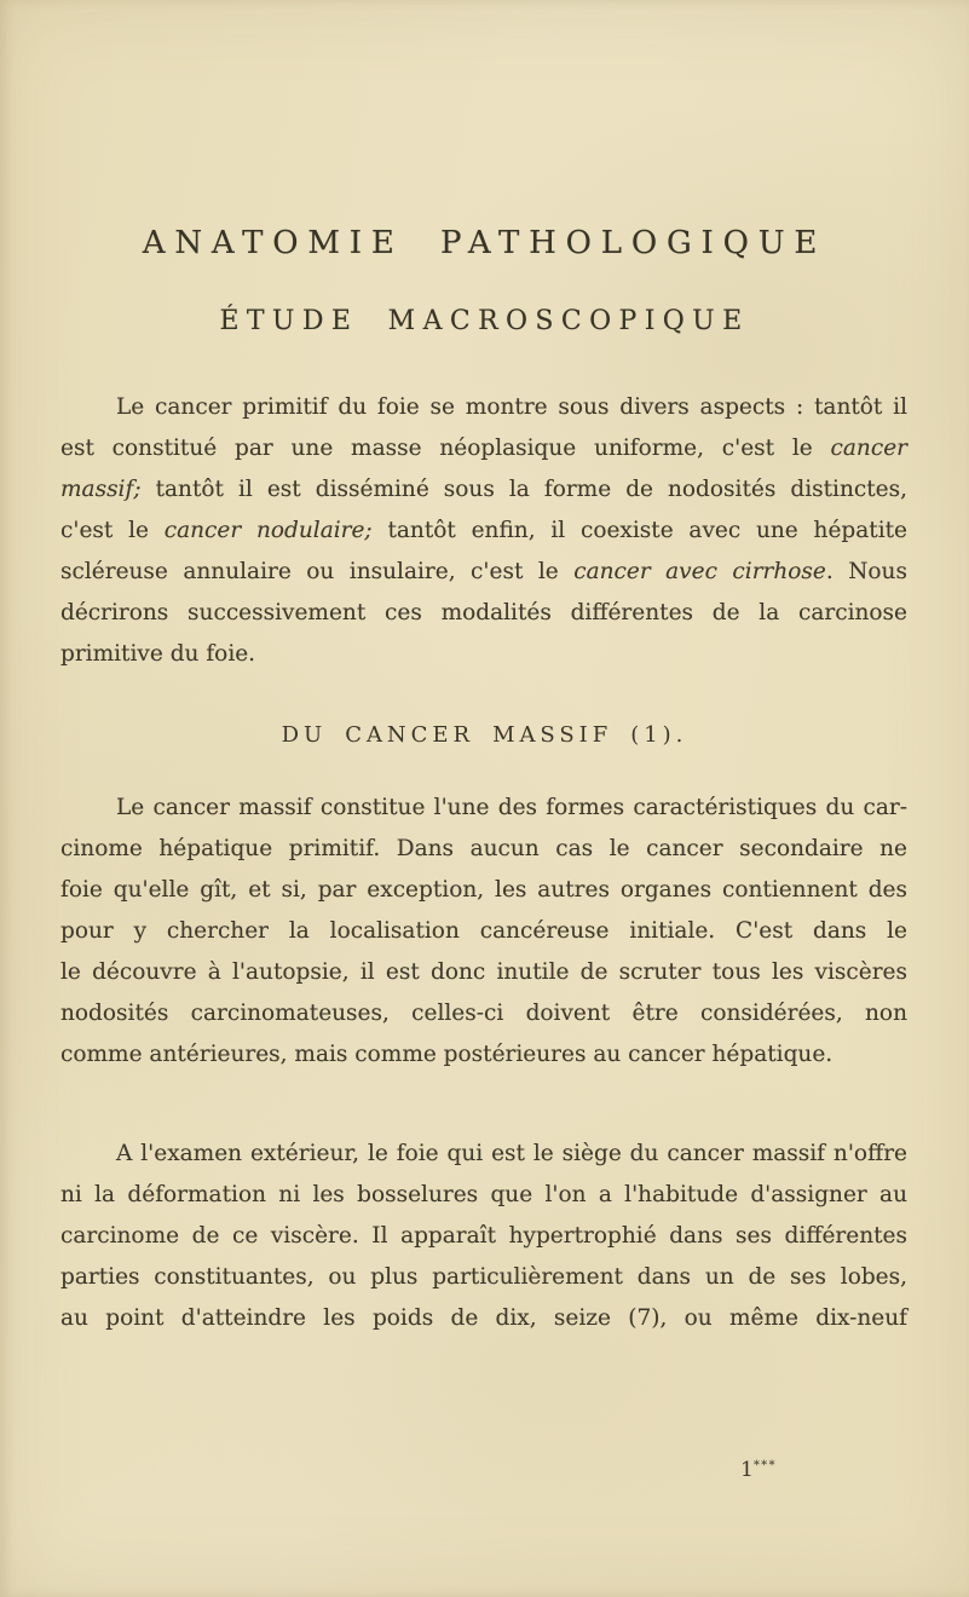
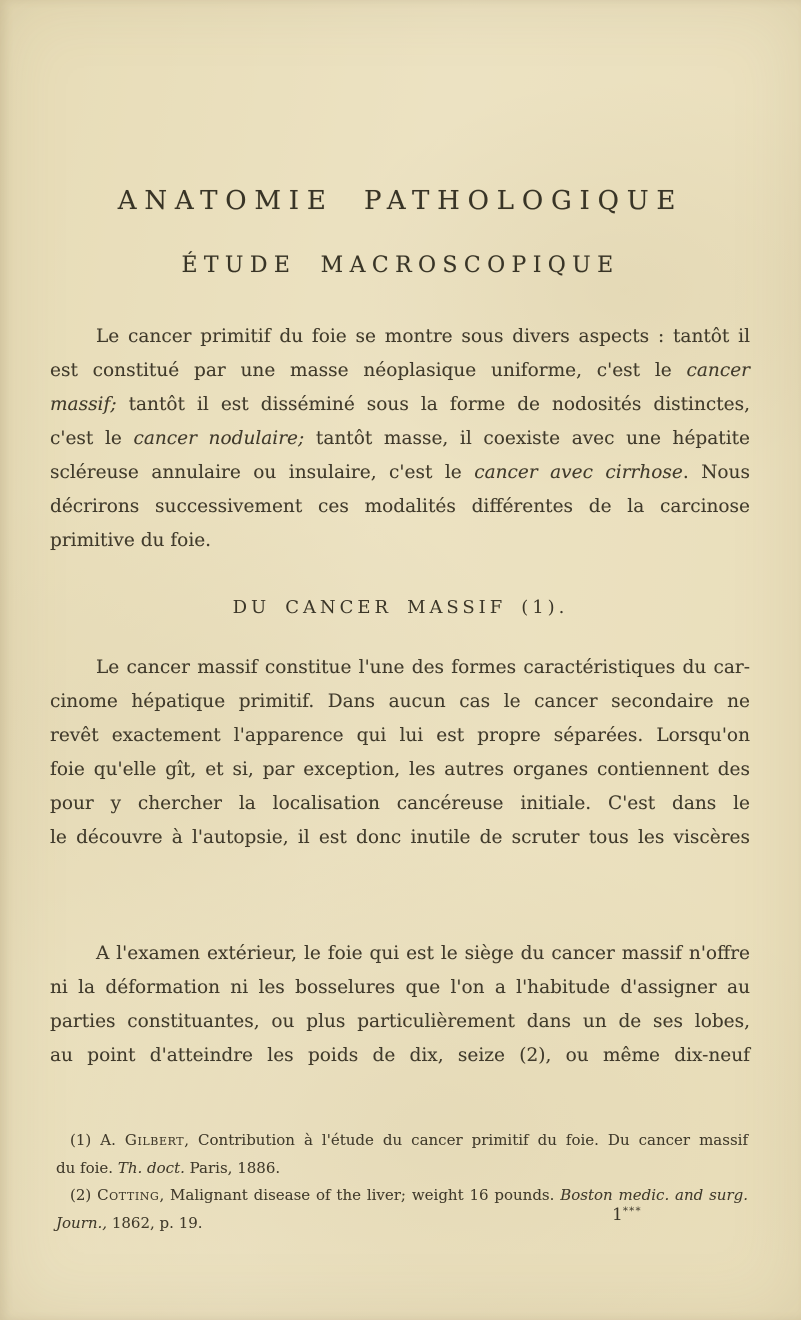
  ANATOMIE PATHOLOGIQUE
  ÉTUDE MACROSCOPIQUE
  Le cancer primitif du foie se montre sous divers aspects : tantôt il
  est constitué par une masse néoplasique uniforme, c'est le cancer
  massif; tantôt il est disséminé sous la forme de nodosités distinctes,
- c'est le cancer nodulaire; tantôt enfin, il coexiste avec une hépatite
+ c'est le cancer nodulaire; tantôt masse, il coexiste avec une hépatite
  scléreuse annulaire ou insulaire, c'est le cancer avec cirrhose. Nous
  décrirons successivement ces modalités différentes de la carcinose
  primitive du foie.
  DU CANCER MASSIF (1).
  Le cancer massif constitue l'une des formes caractéristiques du car-
  cinome hépatique primitif. Dans aucun cas le cancer secondaire ne
+ revêt exactement l'apparence qui lui est propre séparées. Lorsqu'on
  foie qu'elle gît, et si, par exception, les autres organes contiennent des
  pour y chercher la localisation cancéreuse initiale. C'est dans le
  le découvre à l'autopsie, il est donc inutile de scruter tous les viscères
- nodosités carcinomateuses, celles-ci doivent être considérées, non
- comme antérieures, mais comme postérieures au cancer hépatique.
  A l'examen extérieur, le foie qui est le siège du cancer massif n'offre
  ni la déformation ni les bosselures que l'on a l'habitude d'assigner au
- carcinome de ce viscère. Il apparaît hypertrophié dans ses différentes
  parties constituantes, ou plus particulièrement dans un de ses lobes,
- au point d'atteindre les poids de dix, seize (7), ou même dix-neuf
+ au point d'atteindre les poids de dix, seize (2), ou même dix-neuf
+ (1) A. Gilbert, Contribution à l'étude du cancer primitif du foie. Du cancer massif
+ du foie. Th. doct. Paris, 1886.
+ (2) Cotting, Malignant disease of the liver; weight 16 pounds. Boston medic. and surg.
+ Journ., 1862, p. 19.
  1***
